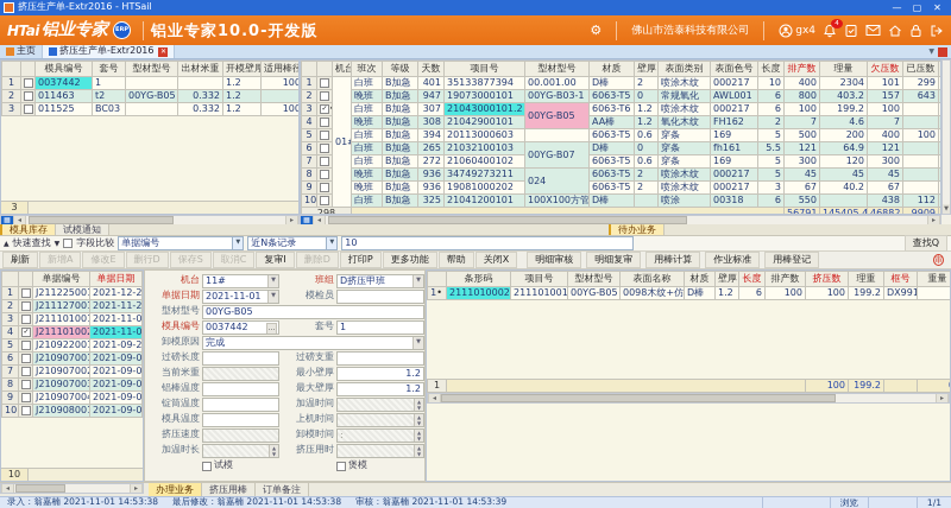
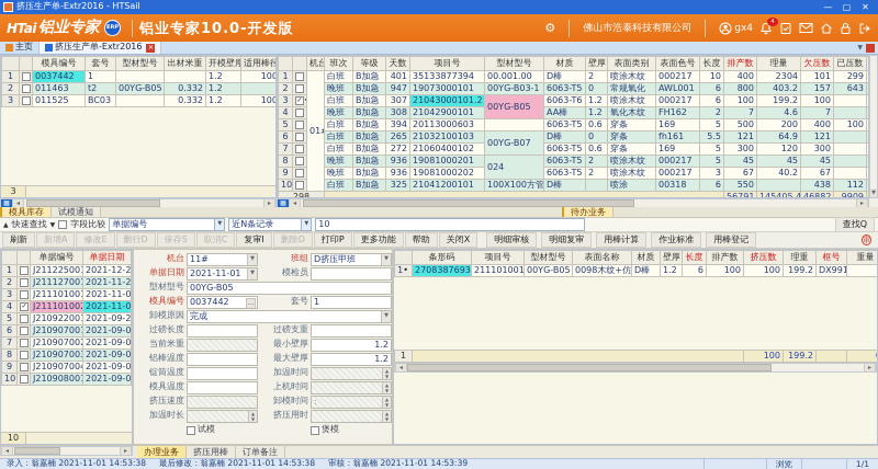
  挤压生产单-Extr2016 - HTSail
  —
  ▢
  ✕
  HTai
  铝业专家
  铝业专家10.0-开发版
  ⚙
  佛山市浩泰科技有限公司
  gx4
  主页
  挤压生产单-Extr2016
  		模具编号	套号	型材型号	出材米重	开模壁厚	适用棒径
  1		0037442	1			1.2	100
  2		011463	t2	00YG-B05	0.332	1.2
  3		011525	BC03		0.332	1.2	100
  3
  		机台	班次	等级	天数	项目号	型材型号	材质	壁厚	表面类别	表面色号	长度	排产数	理量	欠压数	已压数
  1		01	白班	B加急	401	35133877394	00.001.00	D棒	2	喷涂木纹	000217	10	400	2304	101	299
  2		晚班	B加急	947	19073000101	00YG-B03-1	6063-T5	0	常规氧化	AWL001	6	800	403.2	157	643
  3		白班	B加急	307	21043000101.2	00YG-B05	6063-T6	1.2	喷涂木纹	000217	6	100	199.2	100
  4		晚班	B加急	308	21042900101	AA棒	1.2	氧化木纹	FH162	2	7	4.6	7
  5		白班	B加急	394	20113000603		6063-T5	0.6	穿条	169	5	500	200	400	100
  6		白班	B加急	265	21032100103	00YG-B07	D棒	0	穿条	fh161	5.5	121	64.9	121
  7		白班	B加急	272	21060400102	6063-T5	0.6	穿条	169	5	300	120	300
- 8		晚班	B加急	936	34749273211	024	6063-T5	2	喷涂木纹	000217	5	45	45	45
+ 8		晚班	B加急	936	19081000201	024	6063-T5	2	喷涂木纹	000217	5	45	45	45
  9		晚班	B加急	936	19081000202	6063-T5	2	喷涂木纹	000217	3	67	40.2	67
  10		白班	B加急	325	21041200101	100X100方管	D棒		喷涂	00318	6	550		438	112
  298		56791	145405.4	46882	9909
  模具库存
  试模通知
  待办业务
  快速查找
  字段比较
  单据编号
  近N条记录
  10
  查找Q
  刷新
  新增A
  修改E
  删行D
  保存S
  取消C
  复审I
  删除D
  打印P
  更多功能
  帮助
  关闭X
  明细审核
  明细复审
  用棒计算
  作业标准
  用棒登记
  		单据编号	单据日期
  1		J21122500	2021-12-2
  2		J21112700	2021-11-2
  3		J21110100	2021-11-0
  4		J21110100	2021-11-0
  5		J21092200	2021-09-2
  6		J21090700	2021-09-0
  7		J21090700	2021-09-0
  8		J21090700	2021-09-0
  9		J21090700	2021-09-0
  10		J21090800	2021-09-0
  10
  机台
  11#
  班组
  D挤压甲班
  单据日期
  2021-11-01
  模检员
  型材型号
  00YG-B05
  模具编号
  0037442
  套号
  1
  卸模原因
  完成
  过磅长度
  过磅支重
  当前米重
  最小壁厚
  1.2
  铝棒温度
  最大壁厚
  1.2
  锭筒温度
  加温时间
  模具温度
  上机时间
  挤压速度
  卸模时间
  :
  加温时长
  挤压用时
  试模
  煲模
  	条形码	项目号	型材型号	表面名称	材质	壁厚	长度	排产数	挤压数	理重	框号	重量
- 1•	2111010002	211101001	00YG-B05	0098木纹+仿	D棒	1.2	6	100	100	199.2	DX991
+ 1•	2708387693	211101001	00YG-B05	0098木纹+仿	D棒	1.2	6	100	100	199.2	DX991
  1		100	199.2
  办理业务
  挤压用棒
  订单备注
  录入：翁嘉楠 2021-11-01 14:53:38
  最后修改：翁嘉楠 2021-11-01 14:53:38
  审核：翁嘉楠 2021-11-01 14:53:39
  浏览
  1/1
